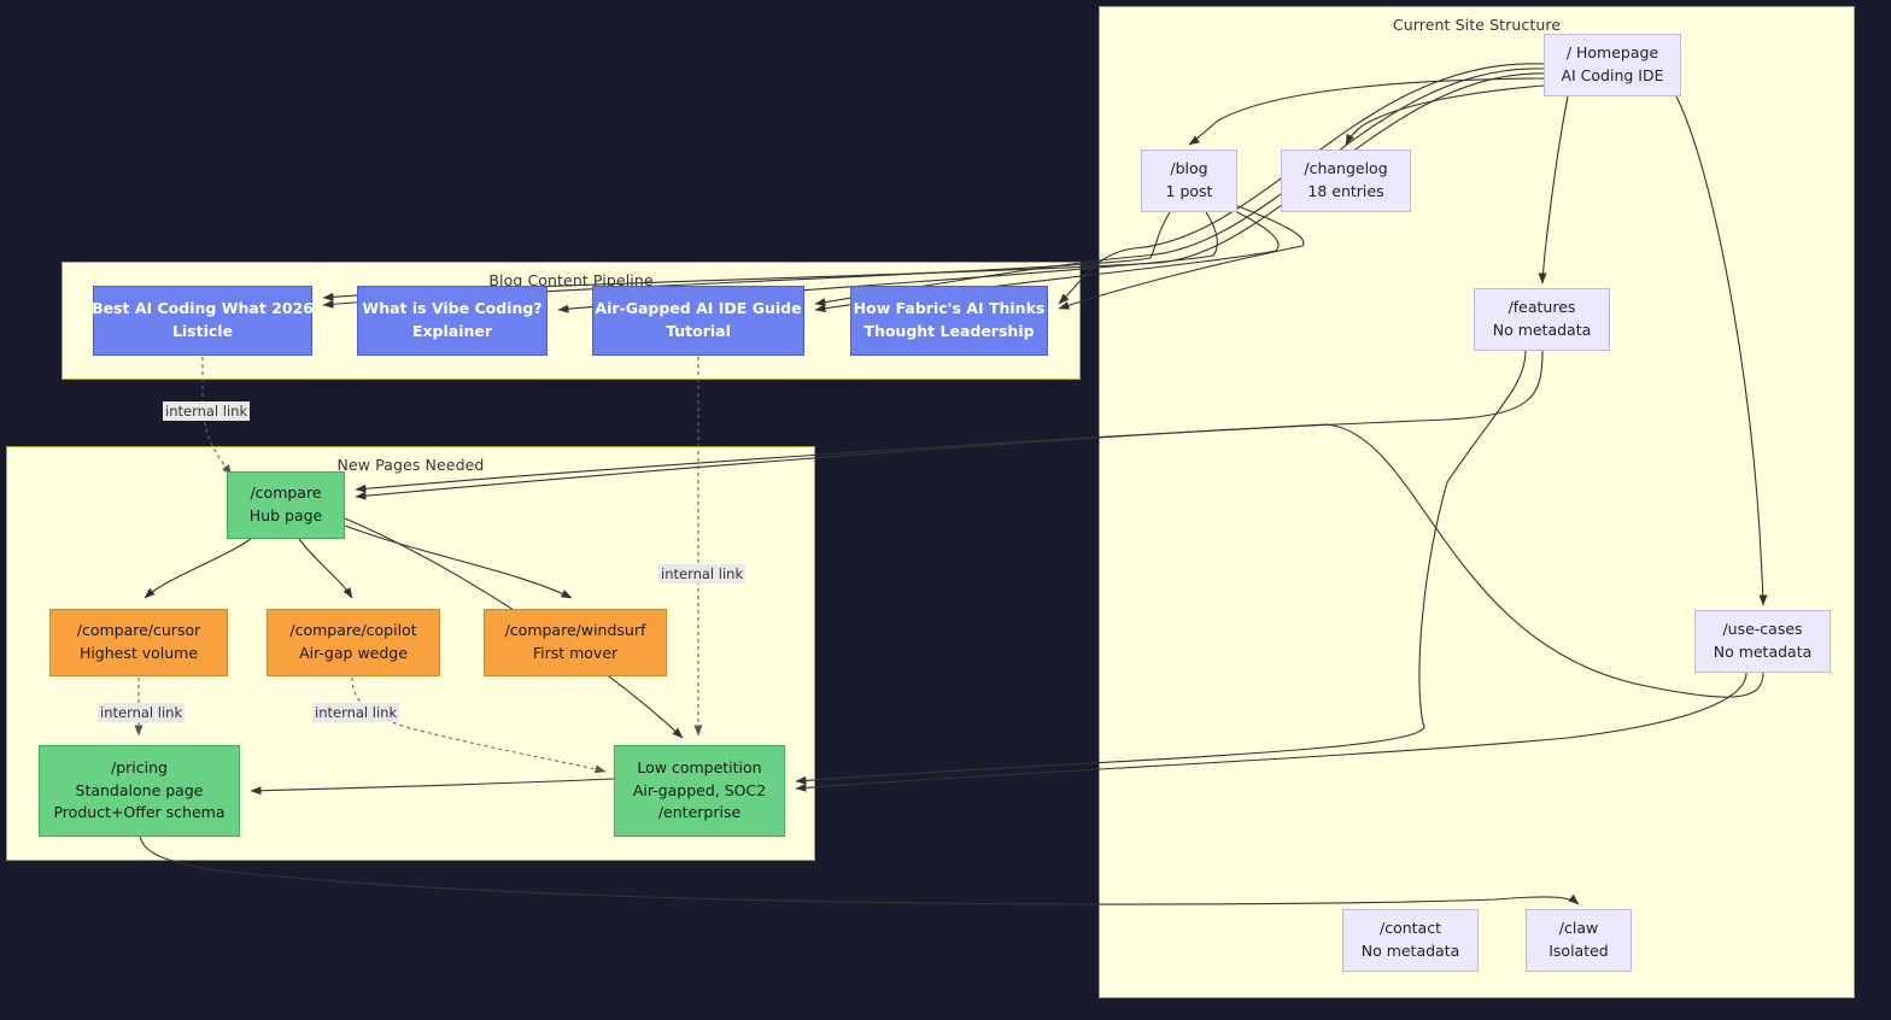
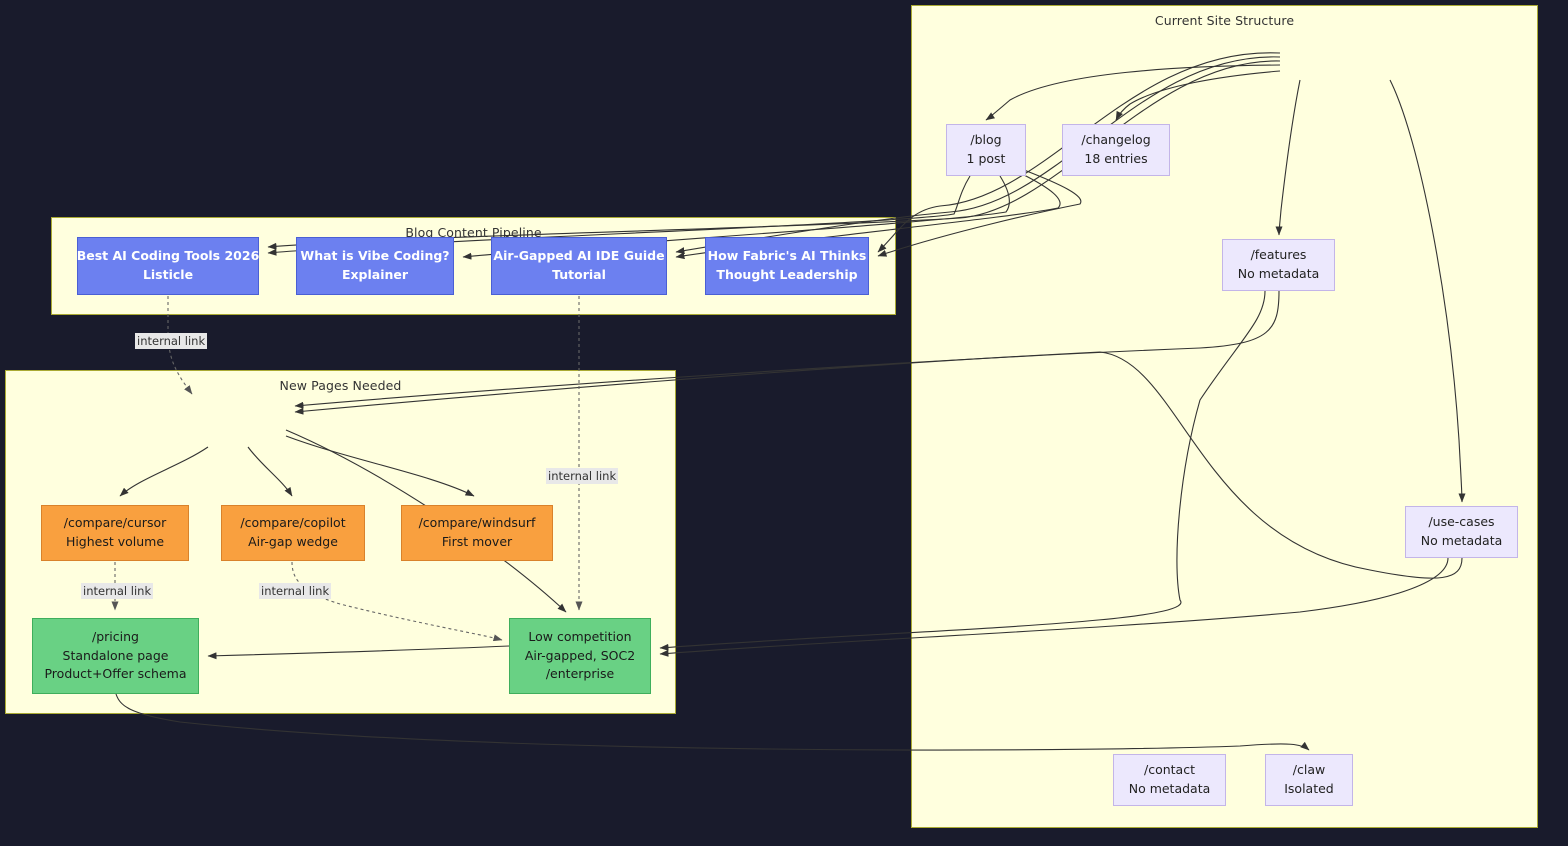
  Current Site Structure
  Blog Content Pipeline
  New Pages Needed
- / Homepage
- AI Coding IDE
  /blog
  1 post
  /changelog
  18 entries
  /features
  No metadata
  /use-cases
  No metadata
  /contact
  No metadata
  /claw
  Isolated
- Best AI Coding What 2026
+ Best AI Coding Tools 2026
  Listicle
  What is Vibe Coding?
  Explainer
  Air-Gapped AI IDE Guide
  Tutorial
  How Fabric's AI Thinks
  Thought Leadership
- /compare
- Hub page
  /compare/cursor
  Highest volume
  /compare/copilot
  Air-gap wedge
  /compare/windsurf
  First mover
  /pricing
  Standalone page
  Product+Offer schema
  Low competition
  Air-gapped, SOC2
  /enterprise
  internal link
  internal link
  internal link
  internal link
